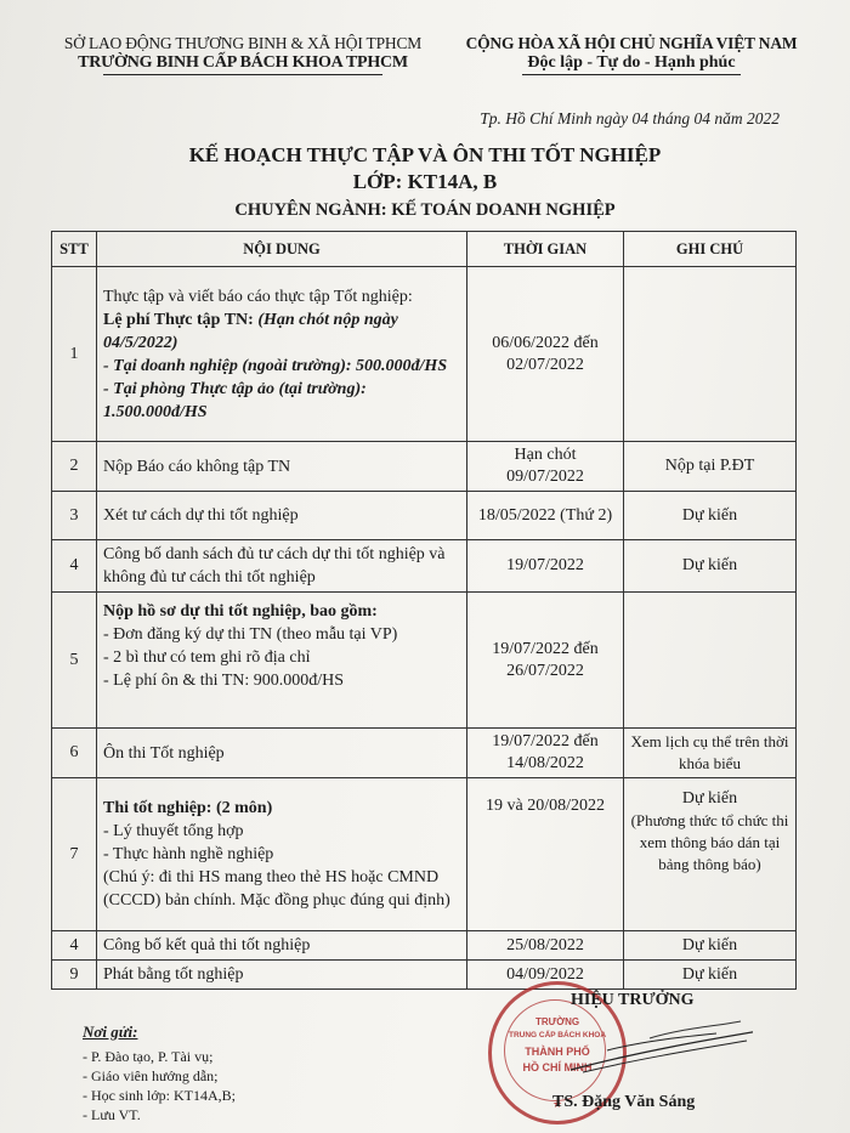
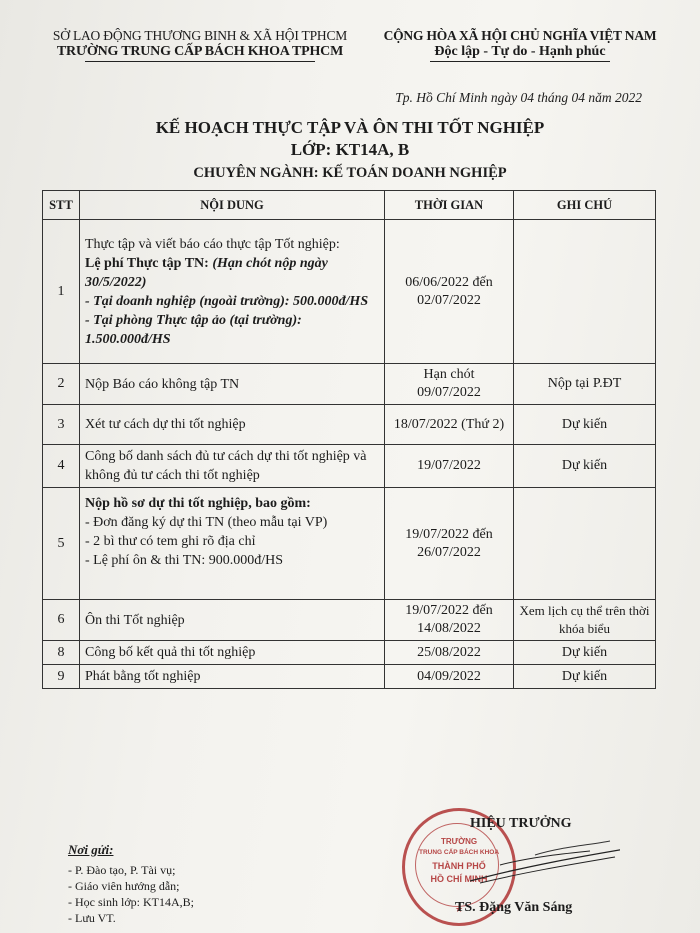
  SỞ LAO ĐỘNG THƯƠNG BINH & XÃ HỘI TPHCM
- TRƯỜNG BINH CẤP BÁCH KHOA TPHCM
+ TRƯỜNG TRUNG CẤP BÁCH KHOA TPHCM
  CỘNG HÒA XÃ HỘI CHỦ NGHĨA VIỆT NAM
  Độc lập - Tự do - Hạnh phúc
  Tp. Hồ Chí Minh ngày 04 tháng 04 năm 2022
  KẾ HOẠCH THỰC TẬP VÀ ÔN THI TỐT NGHIỆP
  LỚP: KT14A, B
  CHUYÊN NGÀNH: KẾ TOÁN DOANH NGHIỆP
  STT	NỘI DUNG	THỜI GIAN	GHI CHÚ
- 1	Thực tập và viết báo cáo thực tập Tốt nghiệp: Lệ phí Thực tập TN: (Hạn chót nộp ngày 04/5/2022) - Tại doanh nghiệp (ngoài trường): 500.000đ/HS - Tại phòng Thực tập ảo (tại trường): 1.500.000đ/HS	06/06/2022 đến 02/07/2022
+ 1	Thực tập và viết báo cáo thực tập Tốt nghiệp: Lệ phí Thực tập TN: (Hạn chót nộp ngày 30/5/2022) - Tại doanh nghiệp (ngoài trường): 500.000đ/HS - Tại phòng Thực tập ảo (tại trường): 1.500.000đ/HS	06/06/2022 đến 02/07/2022
  2	Nộp Báo cáo không tập TN	Hạn chót 09/07/2022	Nộp tại P.ĐT
- 3	Xét tư cách dự thi tốt nghiệp	18/05/2022 (Thứ 2)	Dự kiến
+ 3	Xét tư cách dự thi tốt nghiệp	18/07/2022 (Thứ 2)	Dự kiến
  4	Công bố danh sách đủ tư cách dự thi tốt nghiệp và không đủ tư cách thi tốt nghiệp	19/07/2022	Dự kiến
  5	Nộp hồ sơ dự thi tốt nghiệp, bao gồm: - Đơn đăng ký dự thi TN (theo mẫu tại VP) - 2 bì thư có tem ghi rõ địa chỉ - Lệ phí ôn & thi TN: 900.000đ/HS	19/07/2022 đến 26/07/2022
  6	Ôn thi Tốt nghiệp	19/07/2022 đến 14/08/2022	Xem lịch cụ thể trên thời khóa biểu
- 7	Thi tốt nghiệp: (2 môn) - Lý thuyết tổng hợp - Thực hành nghề nghiệp (Chú ý: đi thi HS mang theo thẻ HS hoặc CMND (CCCD) bản chính. Mặc đồng phục đúng qui định)	19 và 20/08/2022	Dự kiến (Phương thức tổ chức thi xem thông báo dán tại bảng thông báo)
- 4	Công bố kết quả thi tốt nghiệp	25/08/2022	Dự kiến
+ 8	Công bố kết quả thi tốt nghiệp	25/08/2022	Dự kiến
  9	Phát bằng tốt nghiệp	04/09/2022	Dự kiến
  Nơi gửi:
  - P. Đào tạo, P. Tài vụ;
  - Giáo viên hướng dẫn;
  - Học sinh lớp: KT14A,B;
  - Lưu VT.
  TRƯỜNG
  THÀNH PHỐ
  HỒ CHÍ MIH
  ★
  HIỆU TRƯỞNG
  TS. Đặng Văn Sáng
